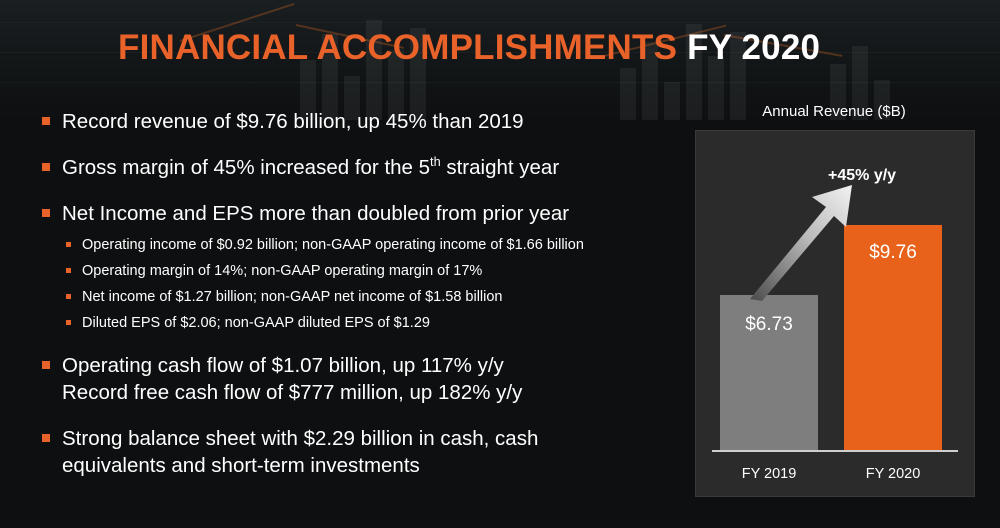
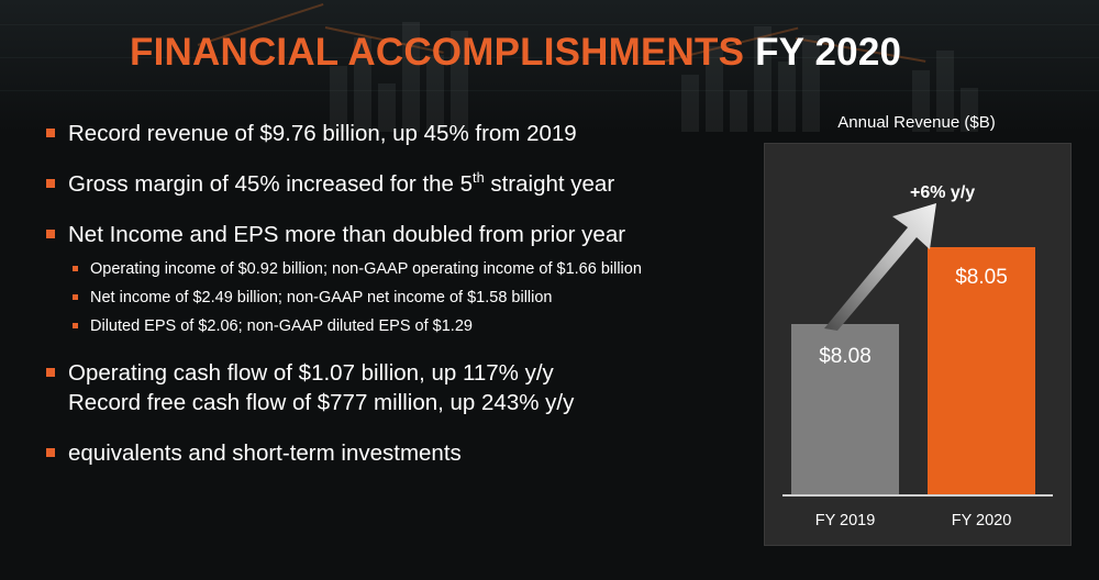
  FINANCIAL ACCOMPLISHMENTS FY 2020
- Record revenue of $9.76 billion, up 45% than 2019
+ Record revenue of $9.76 billion, up 45% from 2019
  Gross margin of 45% increased for the 5th straight year
  Net Income and EPS more than doubled from prior year
  Operating income of $0.92 billion; non-GAAP operating income of $1.66 billion
- Operating margin of 14%; non-GAAP operating margin of 17%
- Net income of $1.27 billion; non-GAAP net income of $1.58 billion
+ Net income of $2.49 billion; non-GAAP net income of $1.58 billion
  Diluted EPS of $2.06; non-GAAP diluted EPS of $1.29
  Operating cash flow of $1.07 billion, up 117% y/y
- Record free cash flow of $777 million, up 182% y/y
+ Record free cash flow of $777 million, up 243% y/y
- Strong balance sheet with $2.29 billion in cash, cash
  equivalents and short-term investments
  Annual Revenue ($B)
- $6.73
+ $8.08
- $9.76
+ $8.05
  FY 2019
  FY 2020
- +45% y/y
+ +6% y/y
